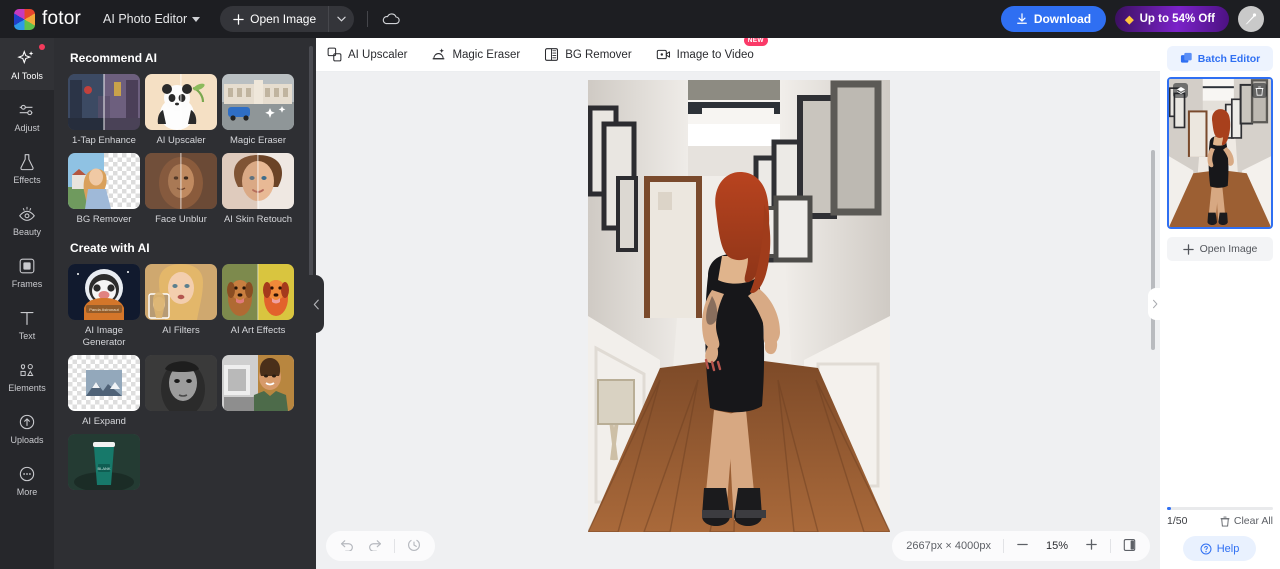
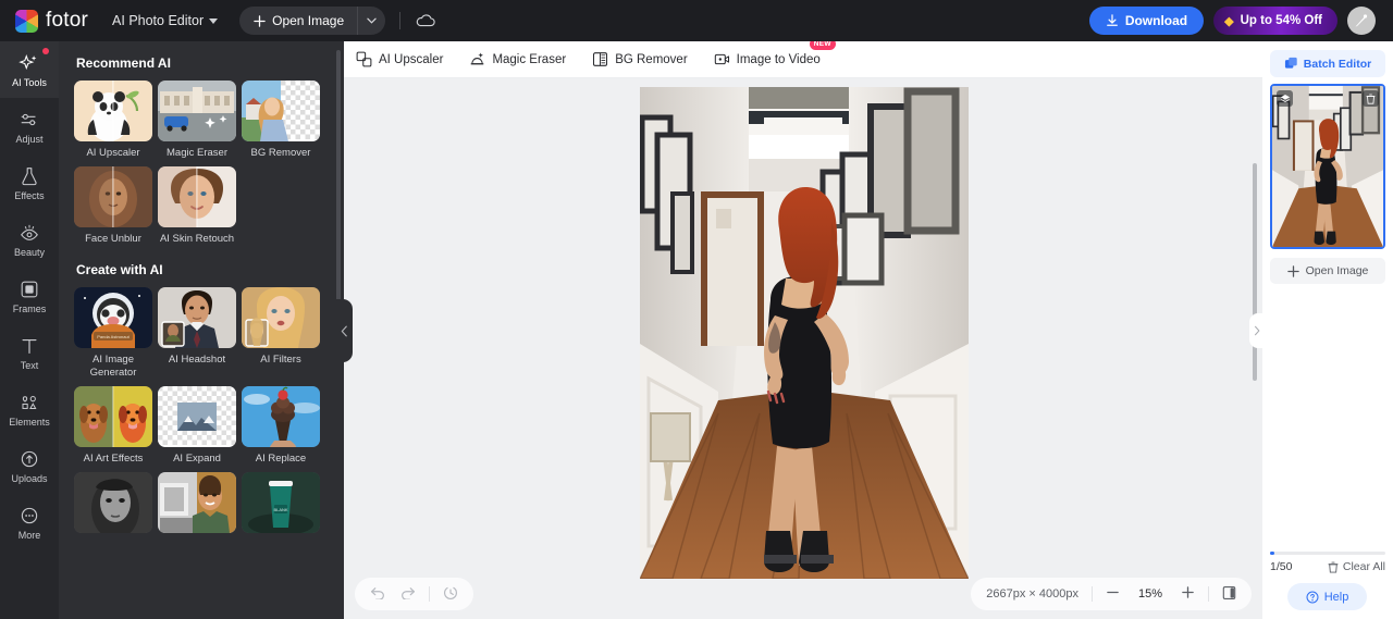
  fotor
  AI Photo Editor
  Open Image
  Download
  ◆
  Up to 54% Off
  AI Tools
  Adjust
  Effects
  Beauty
  Frames
  Text
  Elements
  Uploads
  More
  Recommend AI
- 1-Tap Enhance
  AI Upscaler
  Magic Eraser
  BG Remover
  Face Unblur
  AI Skin Retouch
  Create with AI
  AI Image Generator
+ AI Headshot
  AI Filters
  AI Art Effects
  AI Expand
+ AI Replace
  AI Upscaler
  Magic Eraser
  BG Remover
  Image to Video
  2667px × 4000px
  15%
  Batch Editor
  Open Image
  1/50
  Clear All
  Help
